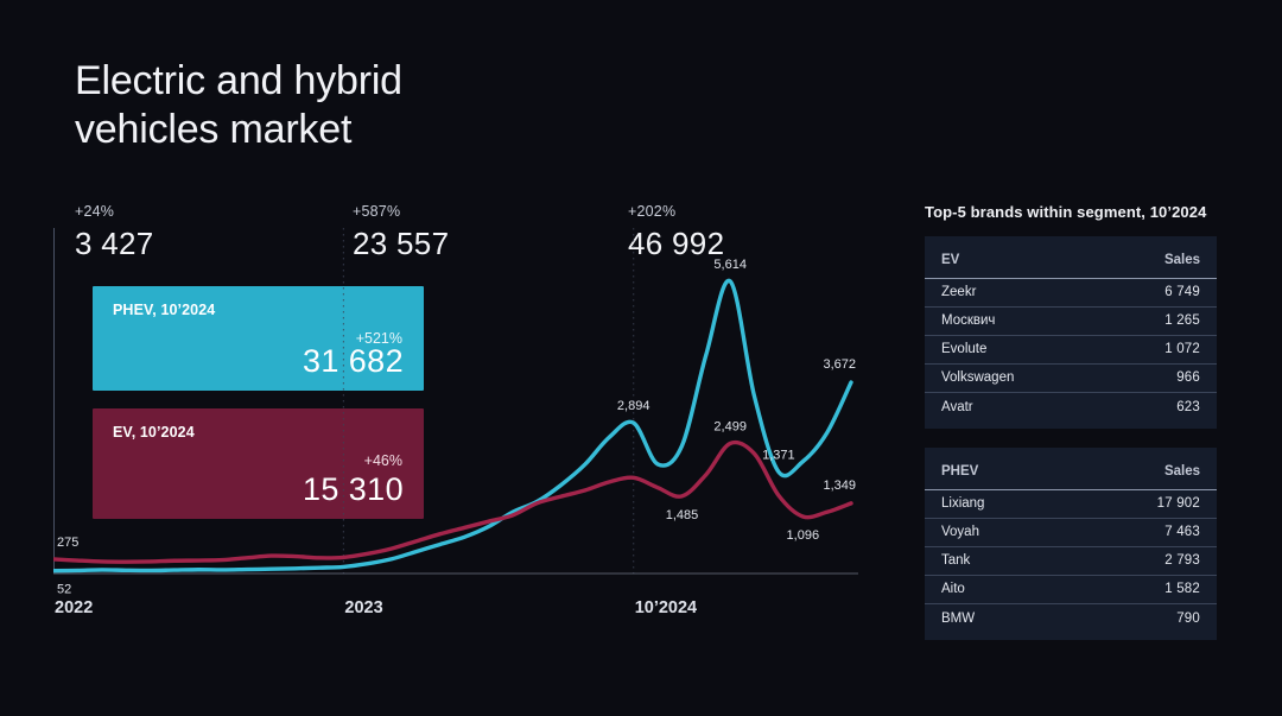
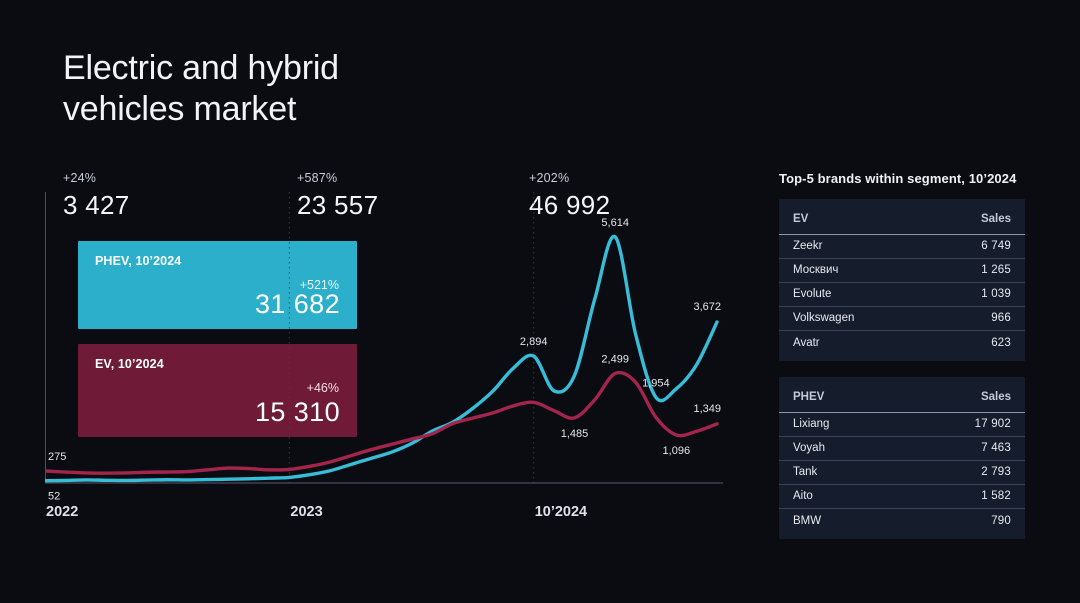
  Electric and hybrid
  vehicles market
  +24%
  3 427
  +587%
  23 557
  +202%
  46 992
  PHEV, 10’2024
  +521%
  31 682
  EV, 10’2024
  +46%
  15 310
  52
  2,894
  5,614
- 1,371
+ 1,954
  3,672
  275
  1,485
  2,499
  1,096
  1,349
  2022
  2023
  10’2024
  Top-5 brands within segment, 10’2024
  EV
  Sales
  Zeekr
  6 749
  Москвич
  1 265
  Evolute
- 1 072
+ 1 039
  Volkswagen
  966
  Avatr
  623
  PHEV
  Sales
  Lixiang
  17 902
  Voyah
  7 463
  Tank
  2 793
  Aito
  1 582
  BMW
  790
